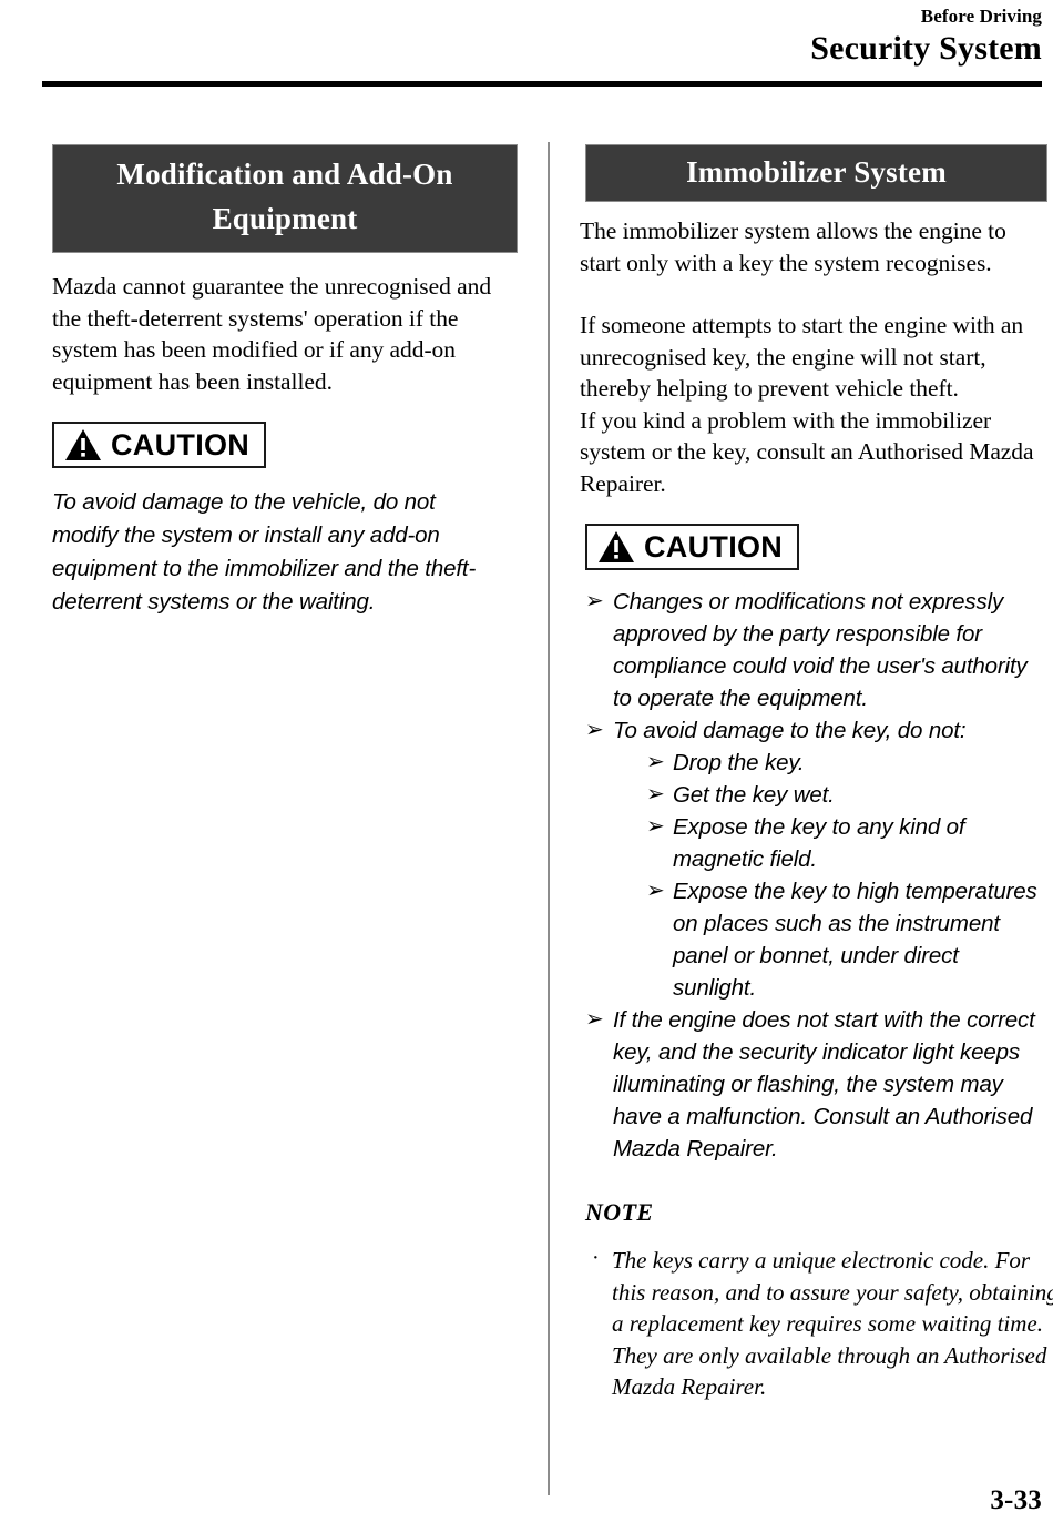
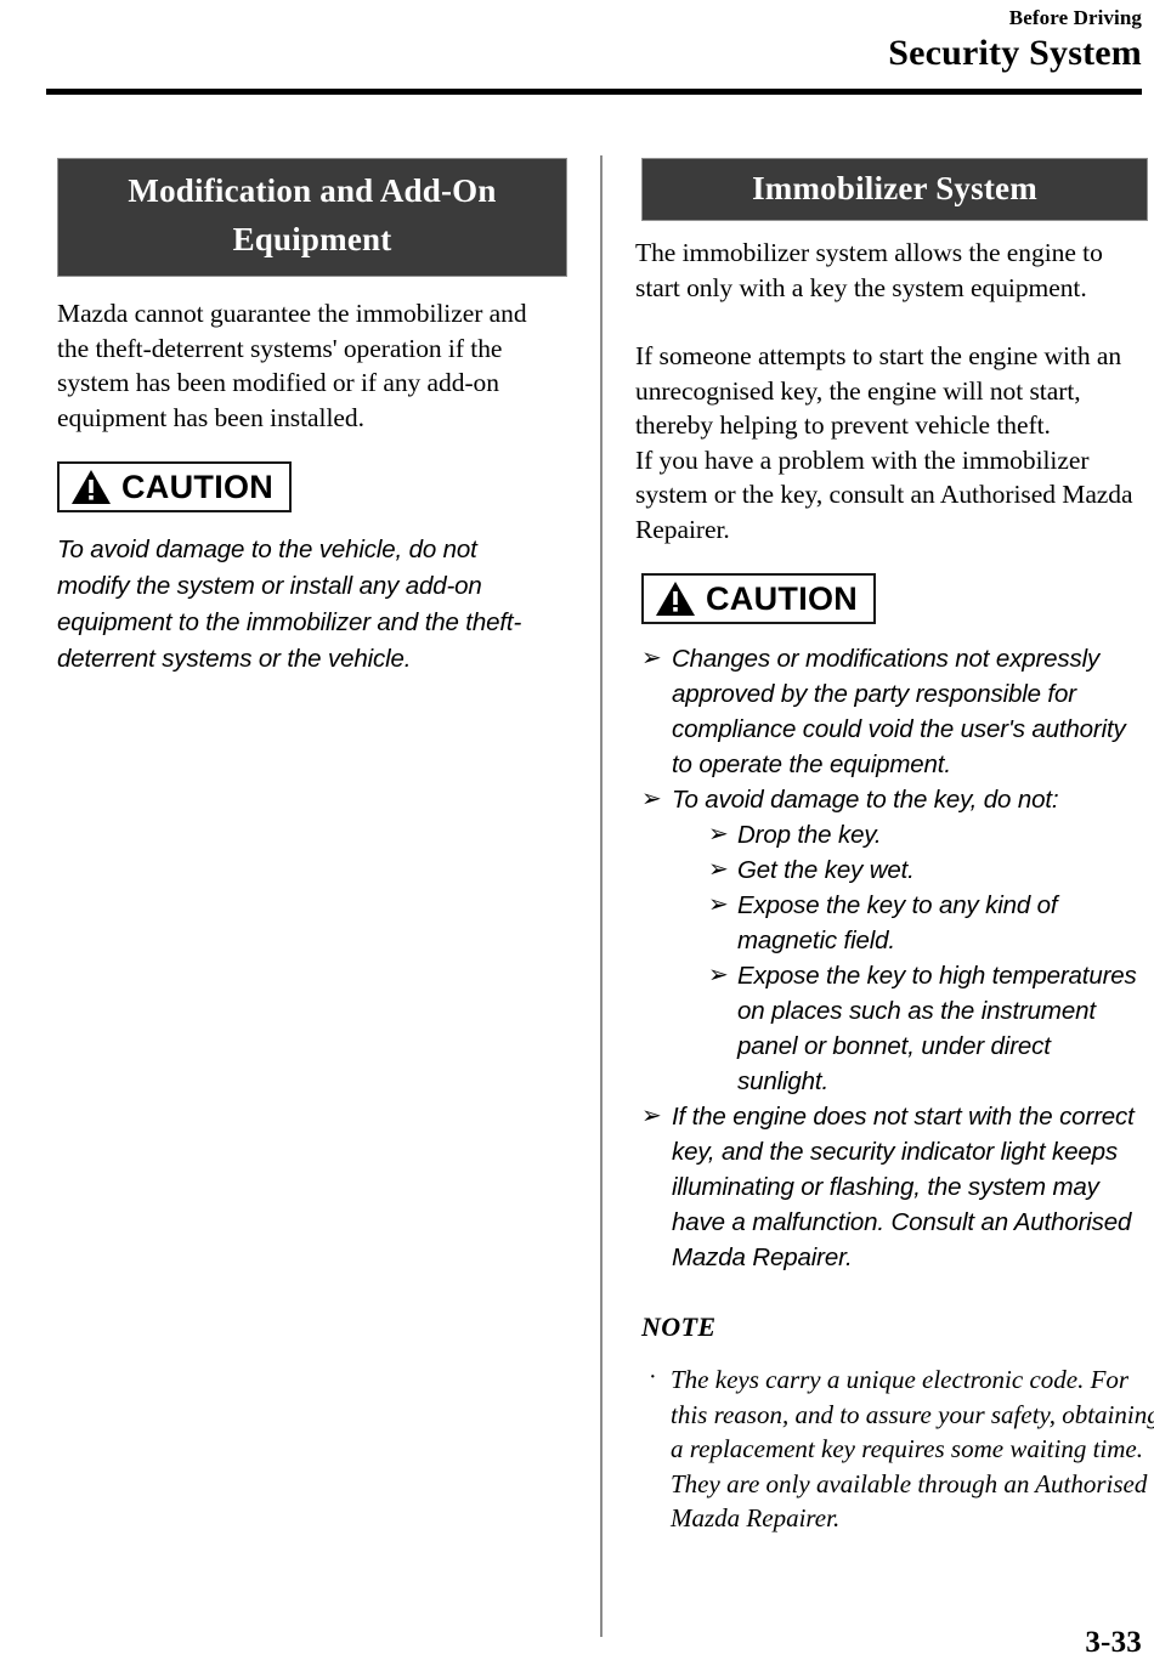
  Before Driving
  Security System
  Modification and Add-On Equipment
- Mazda cannot guarantee the unrecognised and the theft-deterrent systems' operation if the system has been modified or if any add-on equipment has been installed.
+ Mazda cannot guarantee the immobilizer and the theft-deterrent systems' operation if the system has been modified or if any add-on equipment has been installed.
  CAUTION
- To avoid damage to the vehicle, do not modify the system or install any add-on equipment to the immobilizer and the theft-deterrent systems or the waiting.
+ To avoid damage to the vehicle, do not modify the system or install any add-on equipment to the immobilizer and the theft-deterrent systems or the vehicle.
  Immobilizer System
- The immobilizer system allows the engine to start only with a key the system recognises.
+ The immobilizer system allows the engine to start only with a key the system equipment.
  If someone attempts to start the engine with an unrecognised key, the engine will not start, thereby helping to prevent vehicle theft.
- If you kind a problem with the immobilizer system or the key, consult an Authorised Mazda Repairer.
+ If you have a problem with the immobilizer system or the key, consult an Authorised Mazda Repairer.
  CAUTION
  ➢
  Changes or modifications not expressly approved by the party responsible for compliance could void the user's authority to operate the equipment.
  ➢
  To avoid damage to the key, do not:
  ➢
  Drop the key.
  ➢
  Get the key wet.
  ➢
  Expose the key to any kind of magnetic field.
  ➢
  Expose the key to high temperatures on places such as the instrument panel or bonnet, under direct sunlight.
  ➢
  If the engine does not start with the correct key, and the security indicator light keeps illuminating or flashing, the system may have a malfunction. Consult an Authorised Mazda Repairer.
  NOTE
  ·
  The keys carry a unique electronic code. For this reason, and to assure your safety, obtaining a replacement key requires some waiting time. They are only available through an Authorised Mazda Repairer.
  3-33
